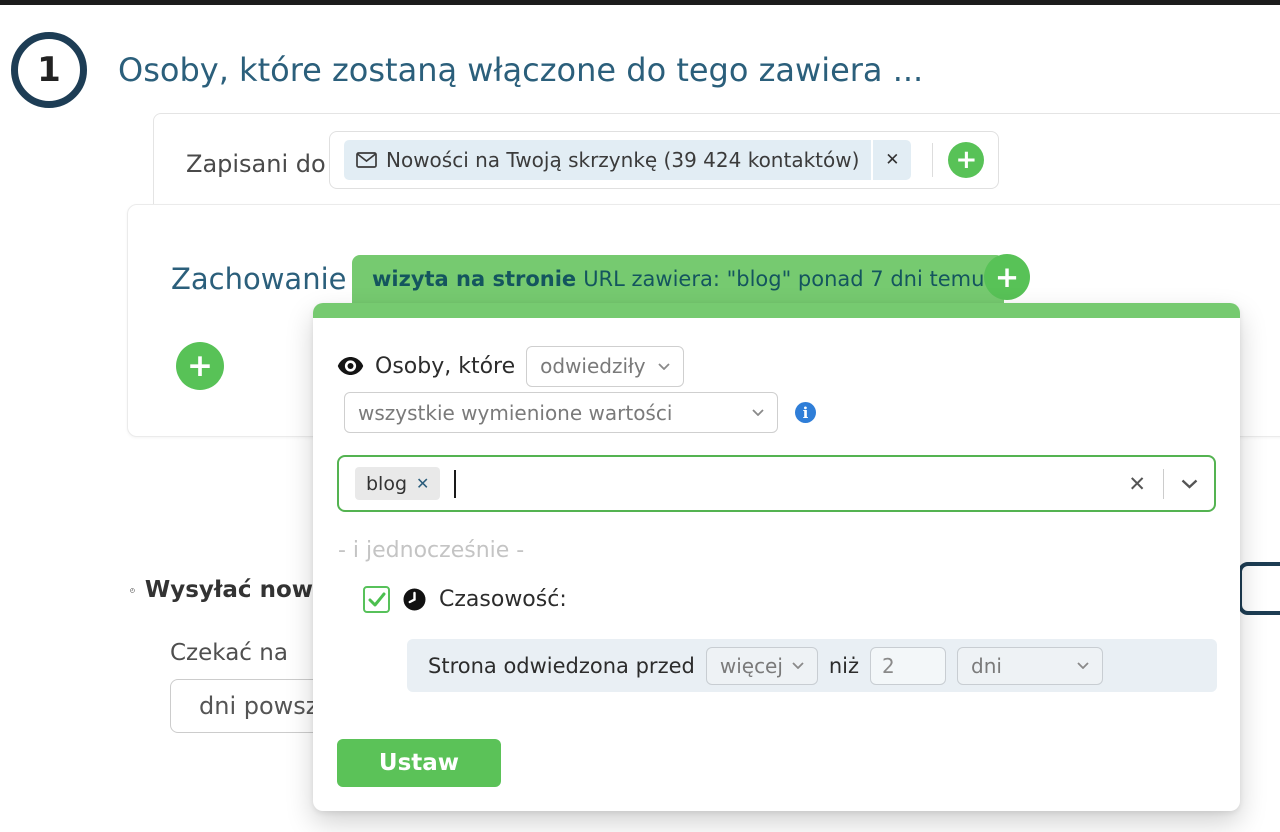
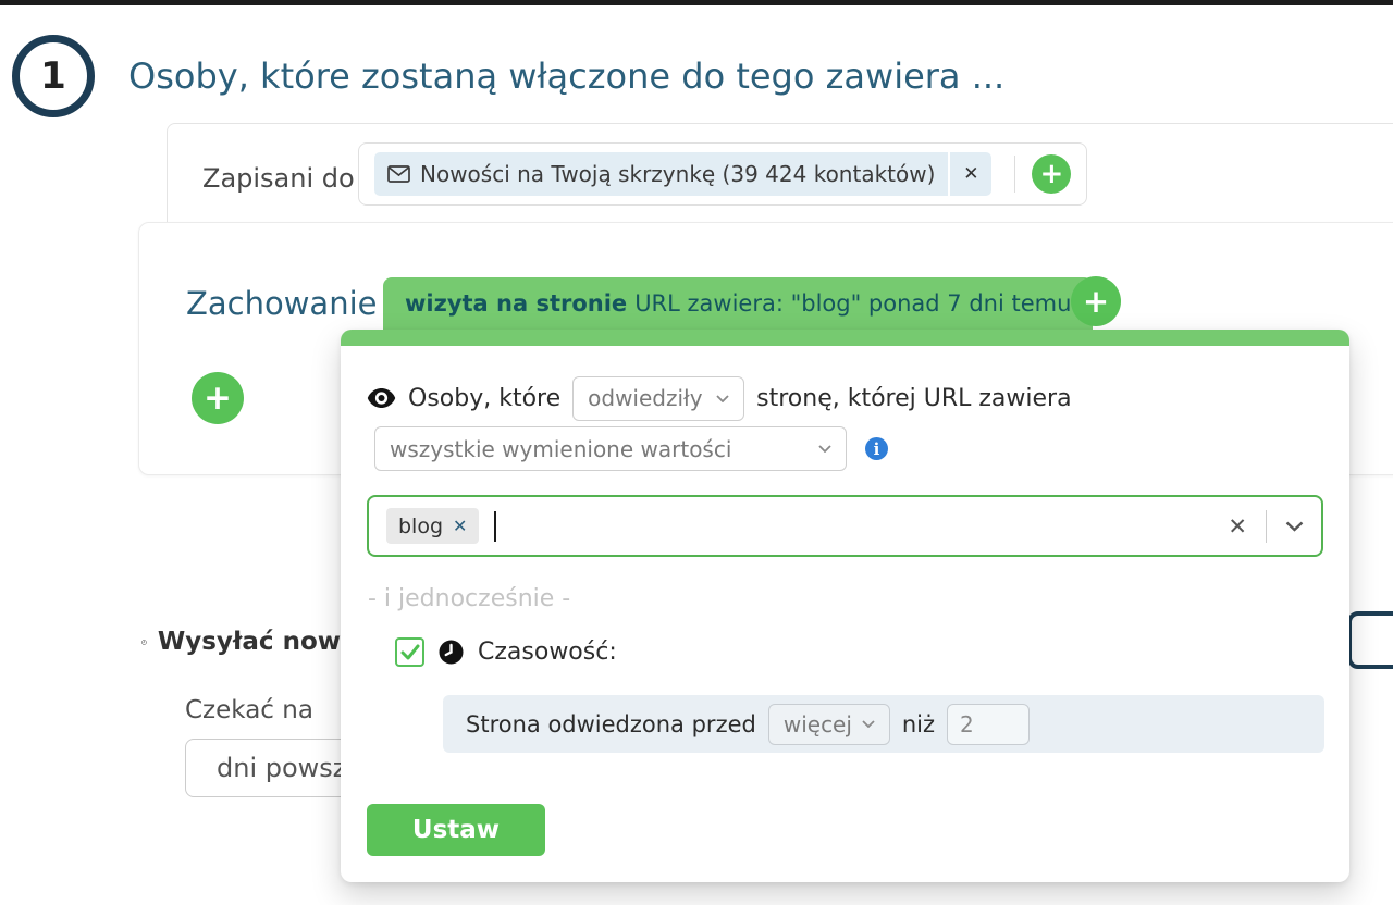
  1
  Osoby, które zostaną włączone do tego zawiera ...
  Zapisani do
  Nowości na Twoją skrzynkę (39 424 kontaktów)
  ✕
  +
  Zachowanie
  +
  wizyta na stronie
  URL zawiera: "blog" ponad 7 dni temu
  +
  Wysyłać now
  Czekać na
  dni pows
  Osoby, które
  odwiedziły
+ stronę, której URL zawiera
  wszystkie wymienione wartości
  i
  blog
  ✕
  ✕
  - i jednocześnie -
  Czasowość:
  Strona odwiedzona przed
  więcej
  niż
  2
- dni
  Ustaw
